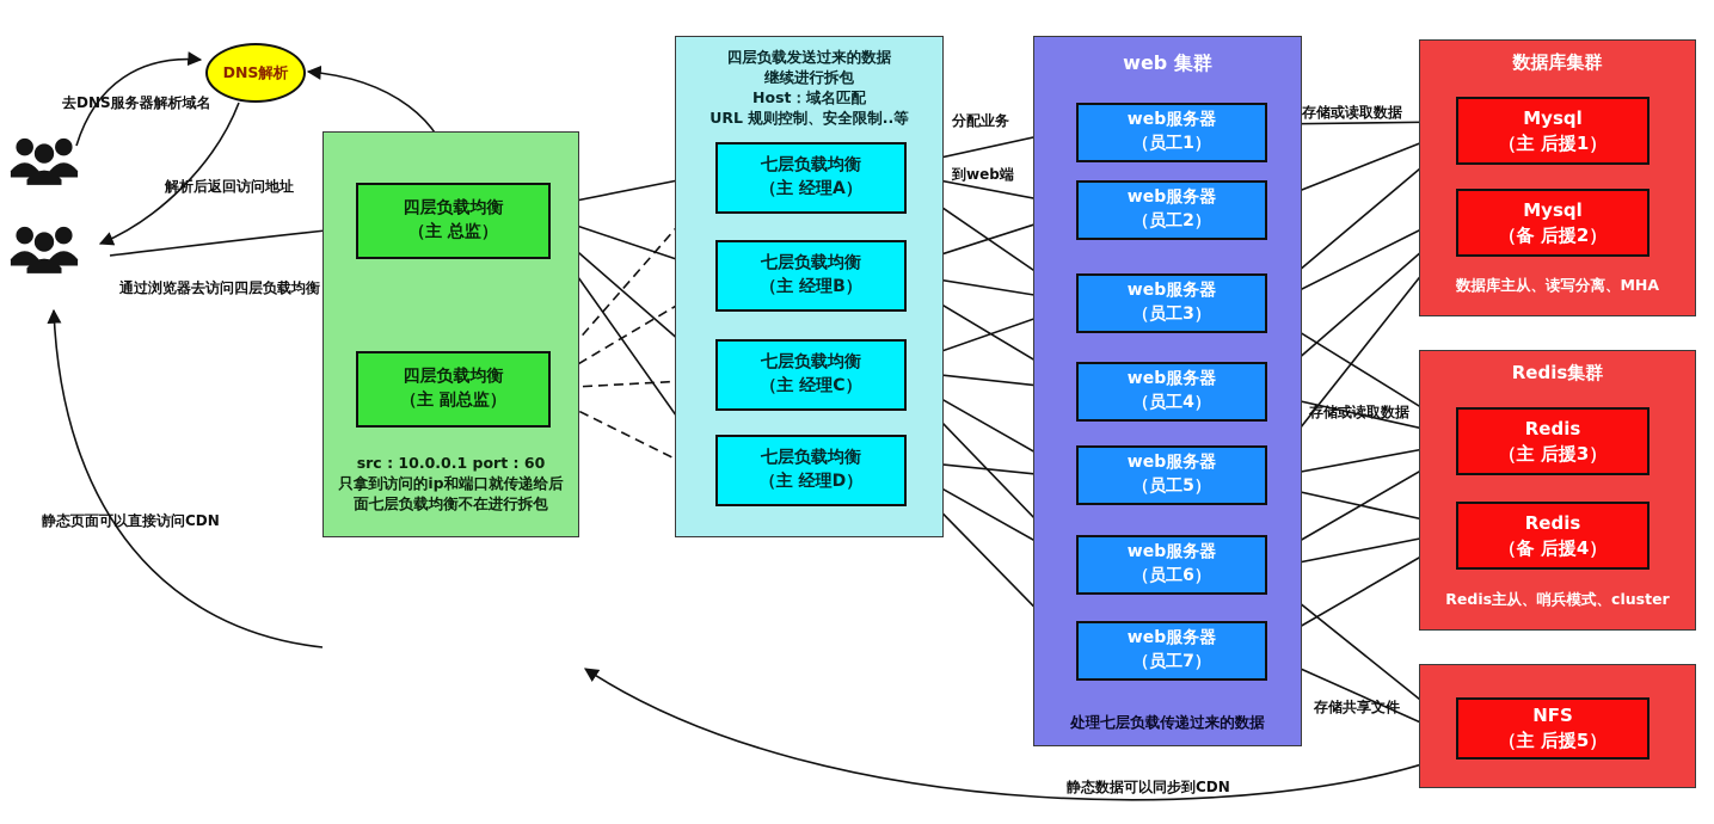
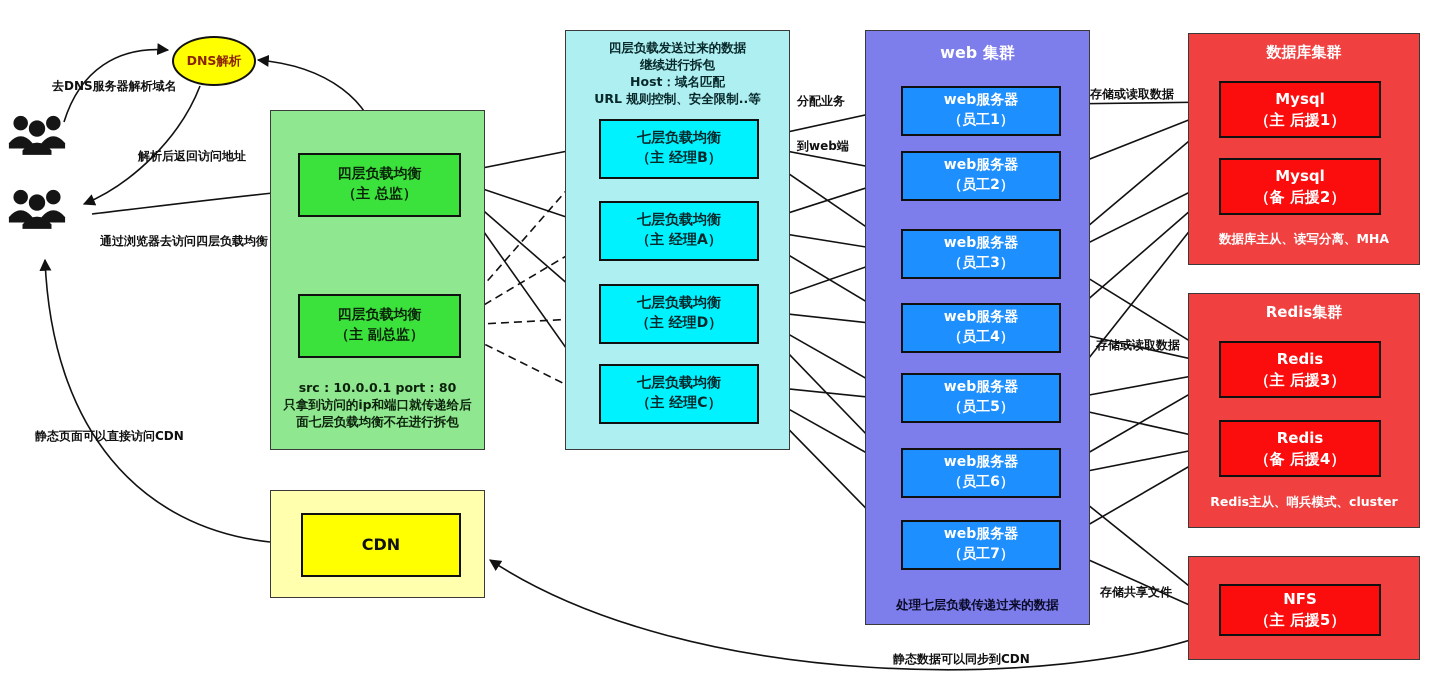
  DNS解析
  去DNS服务器解析域名
  解析后返回访问地址
  通过浏览器去访问四层负载均衡
  静态页面可以直接访问CDN
  分配业务
  到web端
  存储或读取数据
  存储或读取数据
  存储共享文件
  静态数据可以同步到CDN
  四层负载均衡
  （主 总监）
  四层负载均衡
  （主 副总监）
- src : 10.0.0.1 port : 60
+ src : 10.0.0.1 port : 80
  只拿到访问的ip和端口就传递给后
  面七层负载均衡不在进行拆包
  四层负载发送过来的数据
  继续进行拆包
  Host：域名匹配
  URL 规则控制、安全限制..等
  七层负载均衡
- （主 经理A）
+ （主 经理B）
  七层负载均衡
- （主 经理B）
+ （主 经理A）
  七层负载均衡
- （主 经理C）
+ （主 经理D）
  七层负载均衡
- （主 经理D）
+ （主 经理C）
  web 集群
  web服务器
  （员工1）
  web服务器
  （员工2）
  web服务器
  （员工3）
  web服务器
  （员工4）
  web服务器
  （员工5）
  web服务器
  （员工6）
  web服务器
  （员工7）
  处理七层负载传递过来的数据
  数据库集群
  Mysql
  （主 后援1）
  Mysql
  （备 后援2）
  数据库主从、读写分离、MHA
  Redis集群
  Redis
  （主 后援3）
  Redis
  （备 后援4）
  Redis主从、哨兵模式、cluster
  NFS
  （主 后援5）
+ CDN
